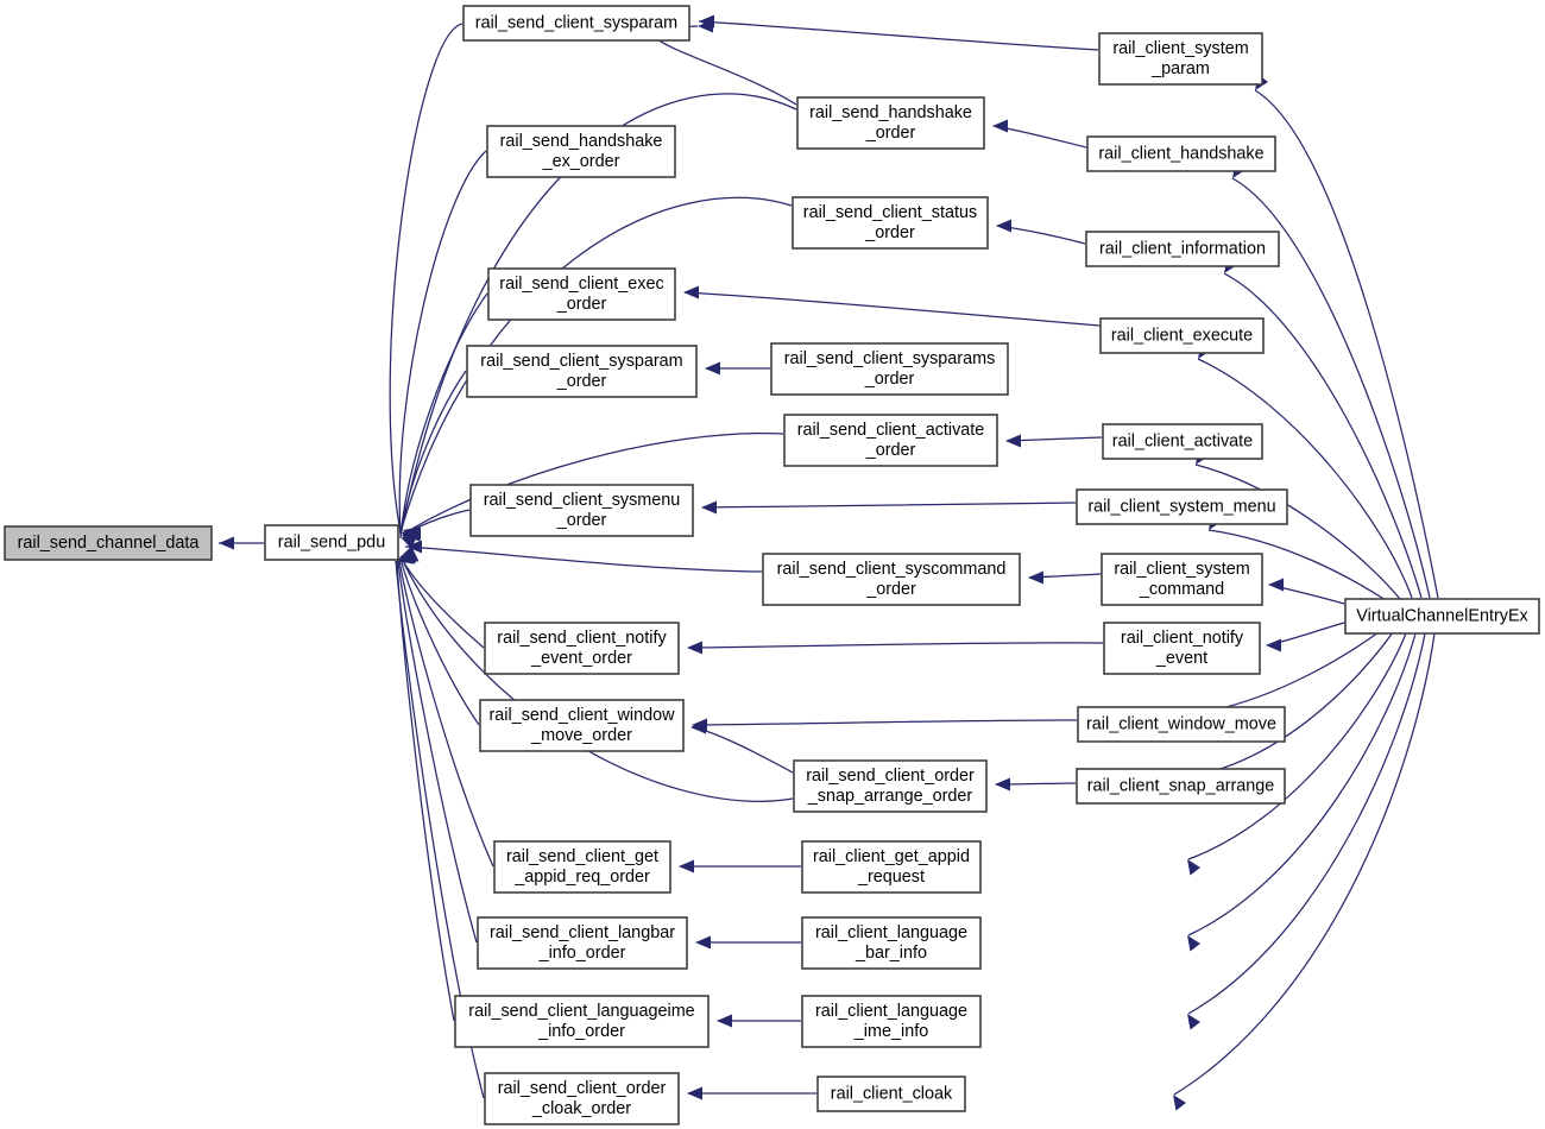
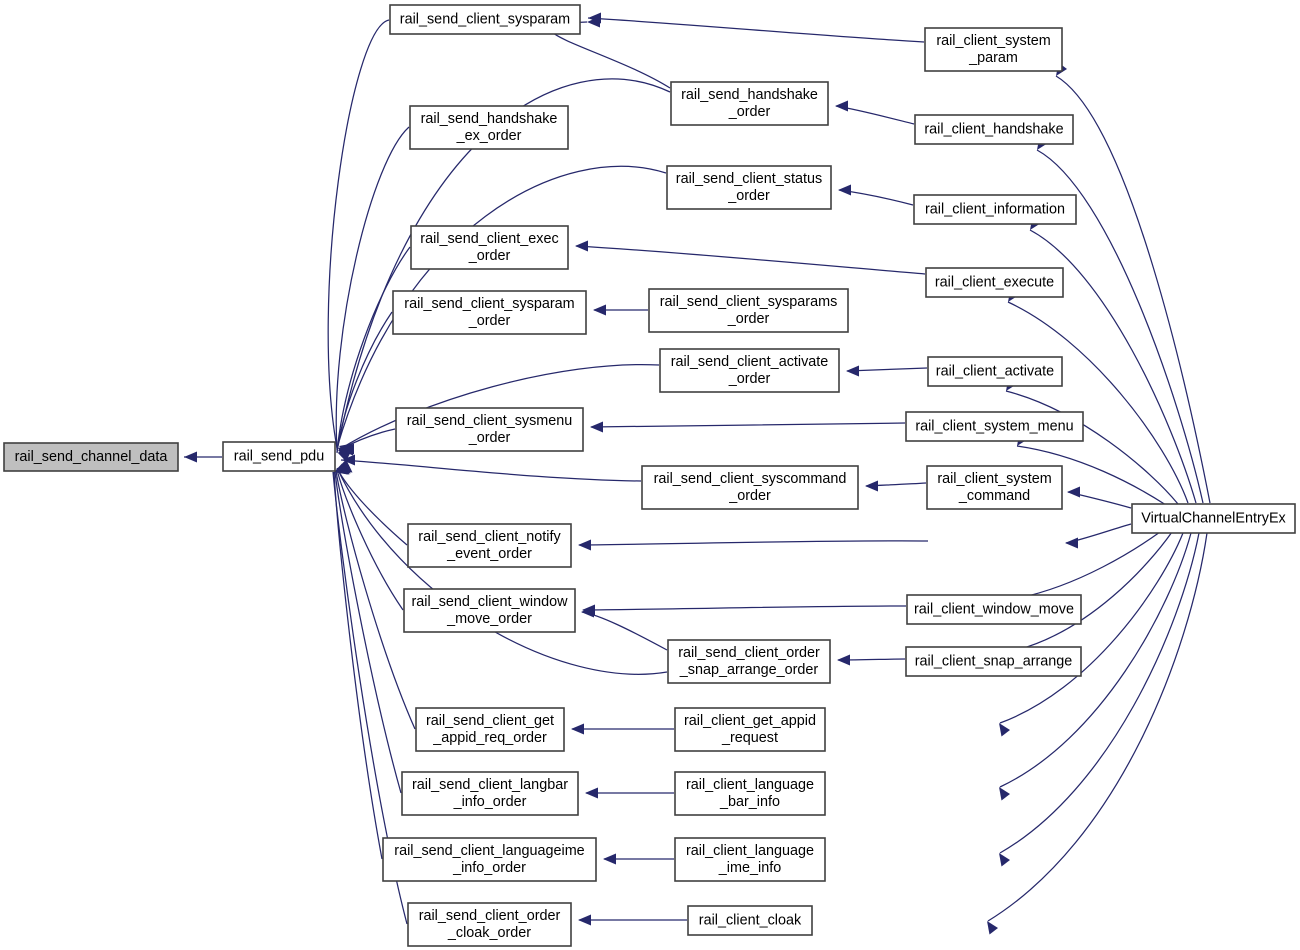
  rail_send_channel_data
  rail_send_pdu
  rail_send_client_sysparam
  rail_send_handshake
  _ex_order
  rail_send_client_exec
  _order
  rail_send_client_sysparam
  _order
  rail_send_client_sysmenu
  _order
  rail_send_client_notify
  _event_order
  rail_send_client_window
  _move_order
  rail_send_client_get
  _appid_req_order
  rail_send_client_langbar
  _info_order
  rail_send_client_languageime
  _info_order
  rail_send_client_order
  _cloak_order
  rail_send_handshake
  _order
  rail_send_client_status
  _order
  rail_send_client_sysparams
  _order
  rail_send_client_activate
  _order
  rail_send_client_syscommand
  _order
  rail_send_client_order
  _snap_arrange_order
  rail_client_get_appid
  _request
  rail_client_language
  _bar_info
  rail_client_language
  _ime_info
  rail_client_cloak
  rail_client_system
  _param
  rail_client_handshake
  rail_client_information
  rail_client_execute
  rail_client_activate
  rail_client_system_menu
  rail_client_system
  _command
- rail_client_notify
- _event
  rail_client_window_move
  rail_client_snap_arrange
  VirtualChannelEntryEx
